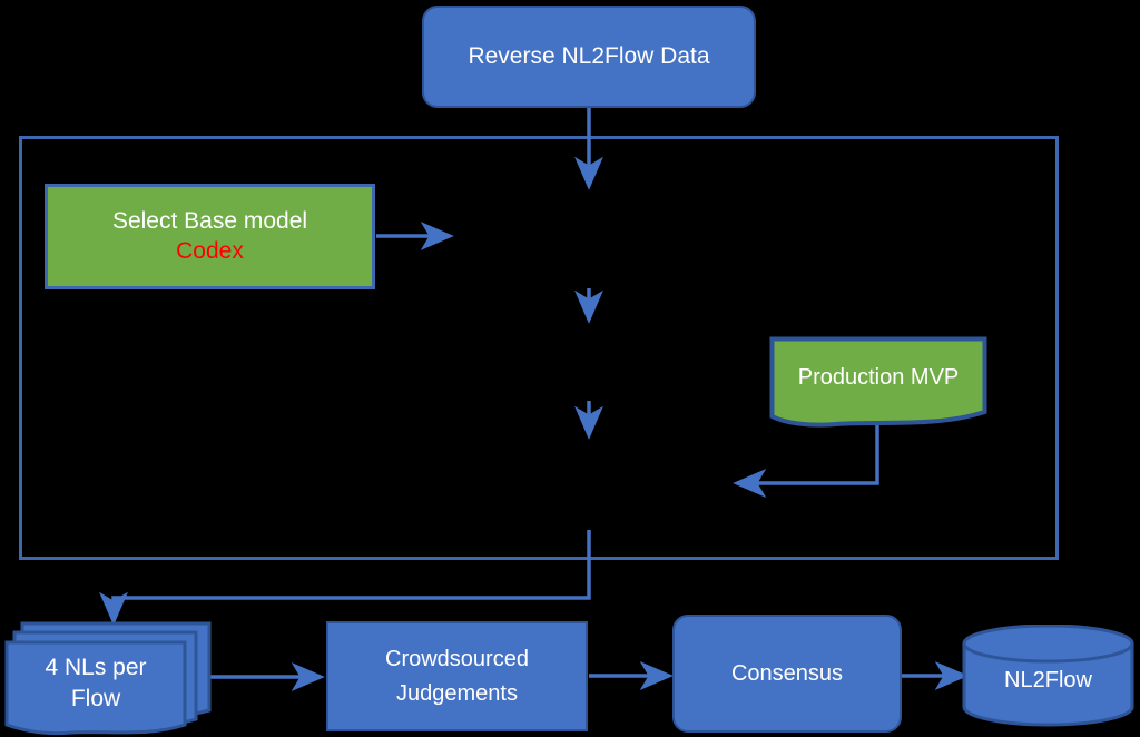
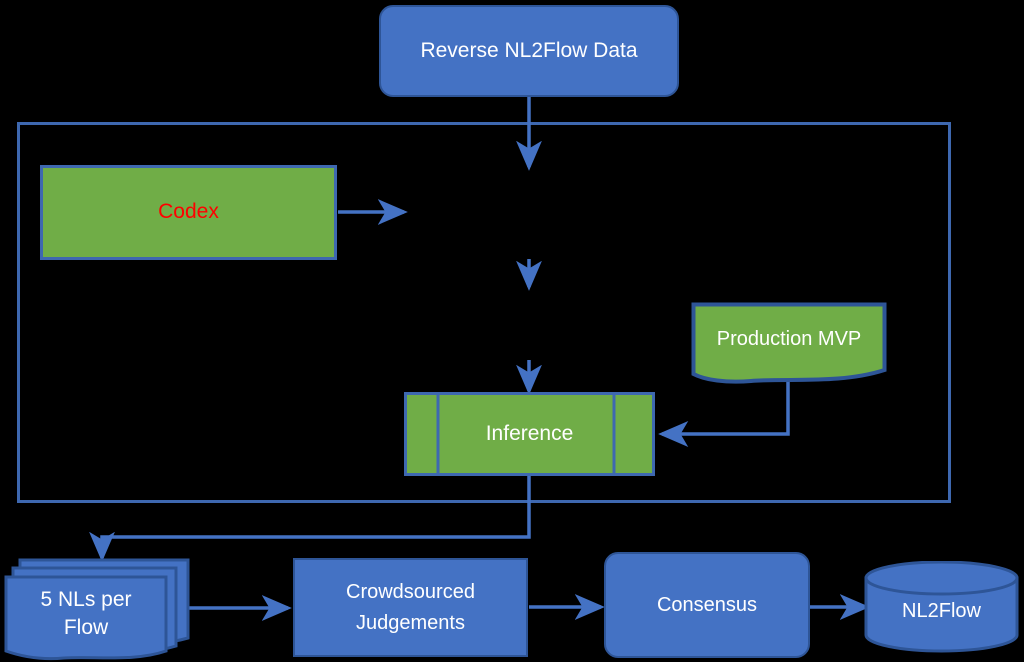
  Reverse NL2Flow Data
- Select Base model
  Codex
  Production MVP
+ Inference
- 4 NLs per
+ 5 NLs per
  Flow
  Crowdsourced
  Judgements
  Consensus
  NL2Flow
